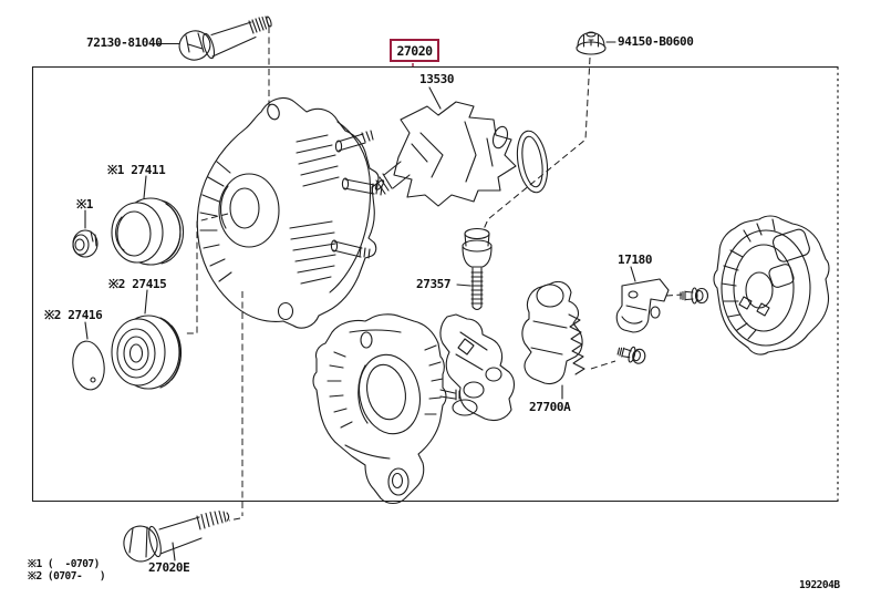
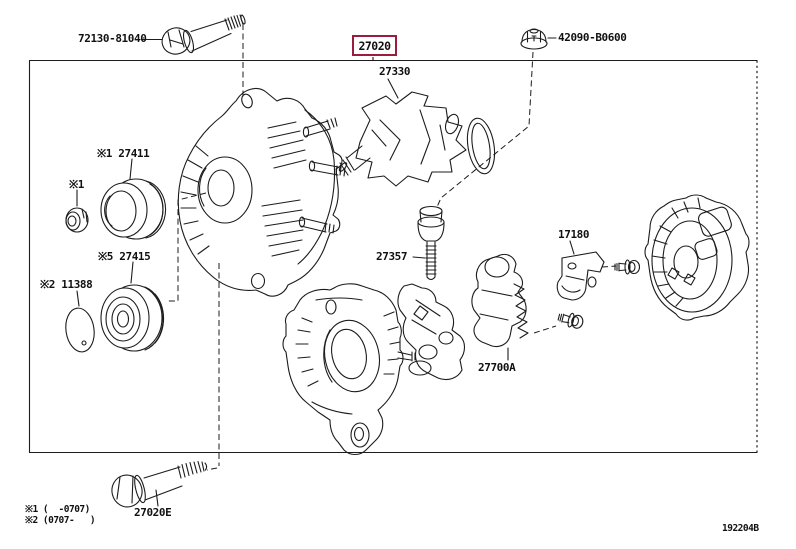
  27020
  72130-81040
- 94150-B0600
+ 42090-B0600
- 13530
+ 27330
  ※1 27411
  ※1
- ※2 27415
+ ※5 27415
- ※2 27416
+ ※2 11388
  27357
  27700A
  17180
  27020E
  ※1 ( -0707)
  ※2 (0707- )
  192204B
